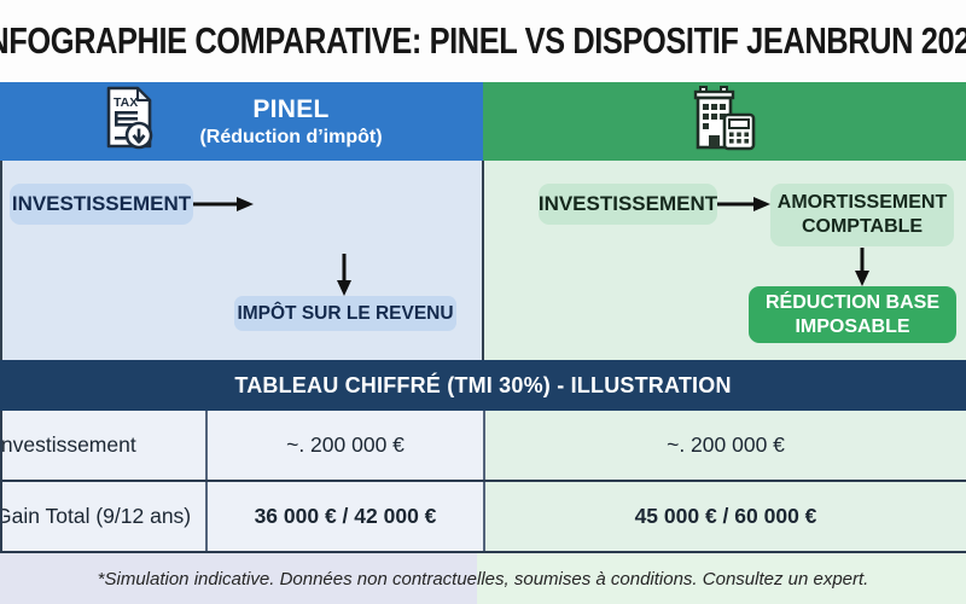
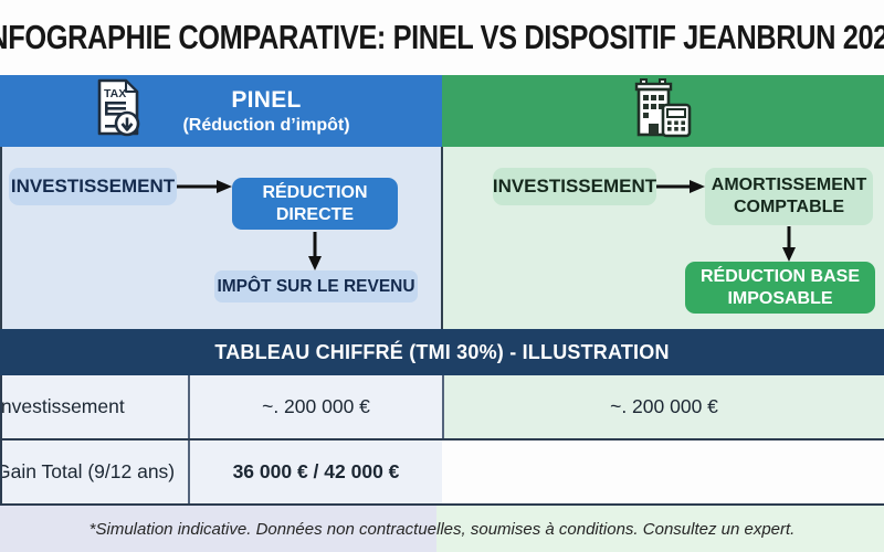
  FOGRAPHIE COMPARATIVE: PINEL VS DISPOSITIF JEANBRUN 202
  TAX
  PINEL
  (Réduction d’impôt)
  INVESTISSEMENT
+ RÉDUCTION DIRECTE
  IMPÔT SUR LE REVENU
  INVESTISSEMENT
  AMORTISSEMENT COMPTABLE
  RÉDUCTION BASE IMPOSABLE
  TABLEAU CHIFFRÉ (TMI 30%) - ILLUSTRATION
  nvestissement
  ~. 200 000 €
  ~. 200 000 €
  Gain Total (9/12 ans)
  36 000 € / 42 000 €
- 45 000 € / 60 000 €
  *Simulation indicative. Données non contractuelles, soumises à conditions. Consultez un expert.
